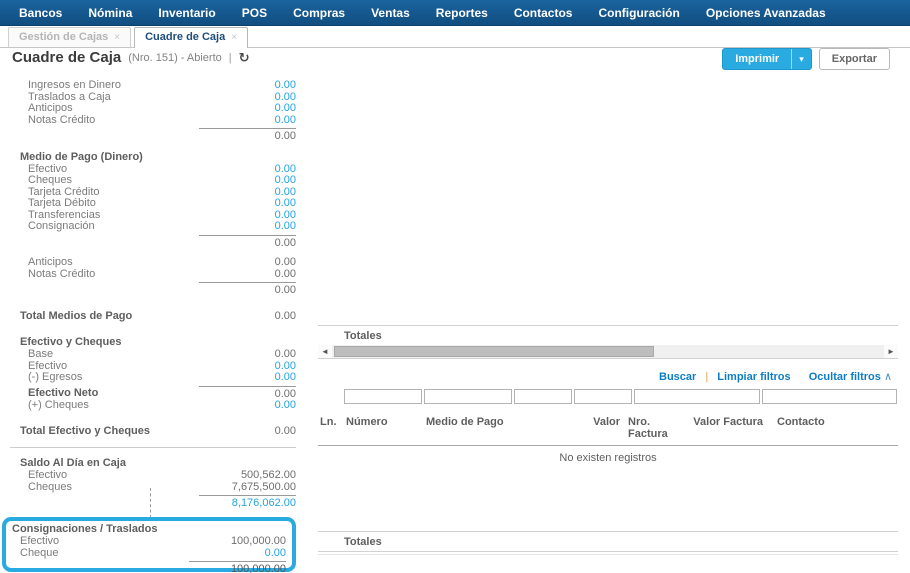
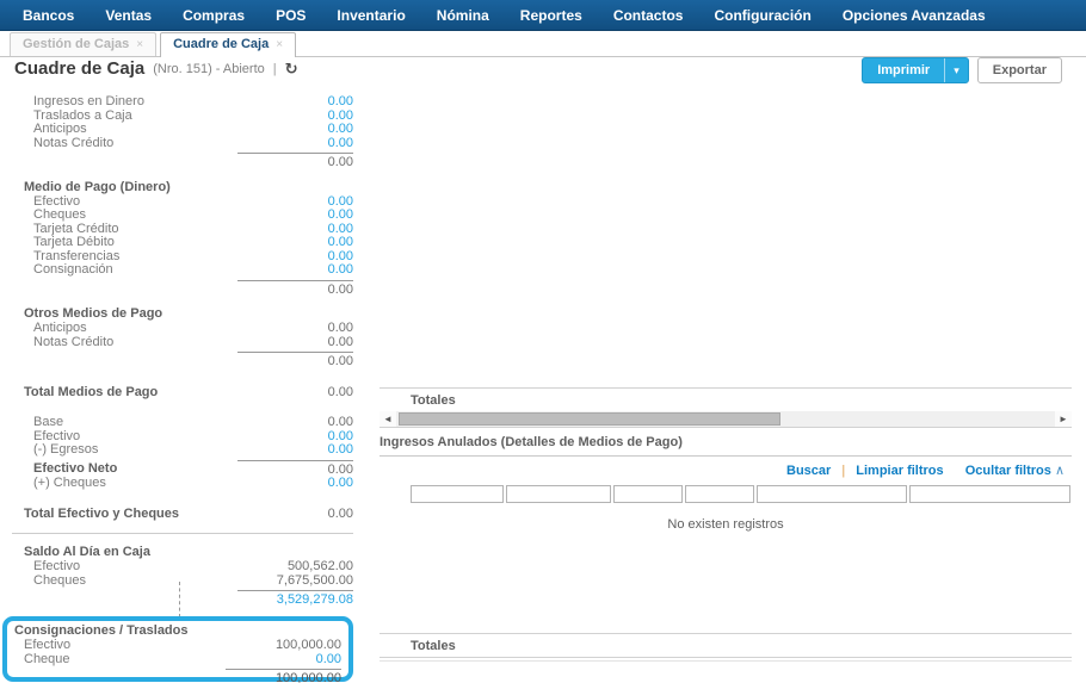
  Bancos
- Nómina
+ Ventas
- Inventario
+ Compras
  POS
- Compras
+ Inventario
- Ventas
+ Nómina
  Reportes
  Contactos
  Configuración
  Opciones Avanzadas
  Gestión de Cajas
  ×
  Cuadre de Caja
  ×
  Cuadre de Caja
  (Nro. 151) - Abierto
  |
  ↻
  Imprimir
  ▾
  Exportar
  Ingresos en Dinero
  0.00
  Traslados a Caja
  0.00
  Anticipos
  0.00
  Notas Crédito
  0.00
  0.00
  Medio de Pago (Dinero)
  Efectivo
  0.00
  Cheques
  0.00
  Tarjeta Crédito
  0.00
  Tarjeta Débito
  0.00
  Transferencias
  0.00
  Consignación
  0.00
  0.00
+ Otros Medios de Pago
  Anticipos
  0.00
  Notas Crédito
  0.00
  0.00
  Total Medios de Pago
  0.00
- Efectivo y Cheques
  Base
  0.00
  Efectivo
  0.00
  (-) Egresos
  0.00
  Efectivo Neto
  0.00
  (+) Cheques
  0.00
  Total Efectivo y Cheques
  0.00
  Saldo Al Día en Caja
  Efectivo
  500,562.00
  Cheques
  7,675,500.00
- 8,176,062.00
+ 3,529,279.08
  Consignaciones / Traslados
  Efectivo
  100,000.00
  Cheque
  0.00
  100,000.00
  Totales
  ◄
  ►
+ Ingresos Anulados (Detalles de Medios de Pago)
  Buscar | Limpiar filtros Ocultar filtros ∧
- Ln.
- Número
- Medio de Pago
- Valor
- Nro. Factura
- Valor Factura
- Contacto
  No existen registros
  Totales
